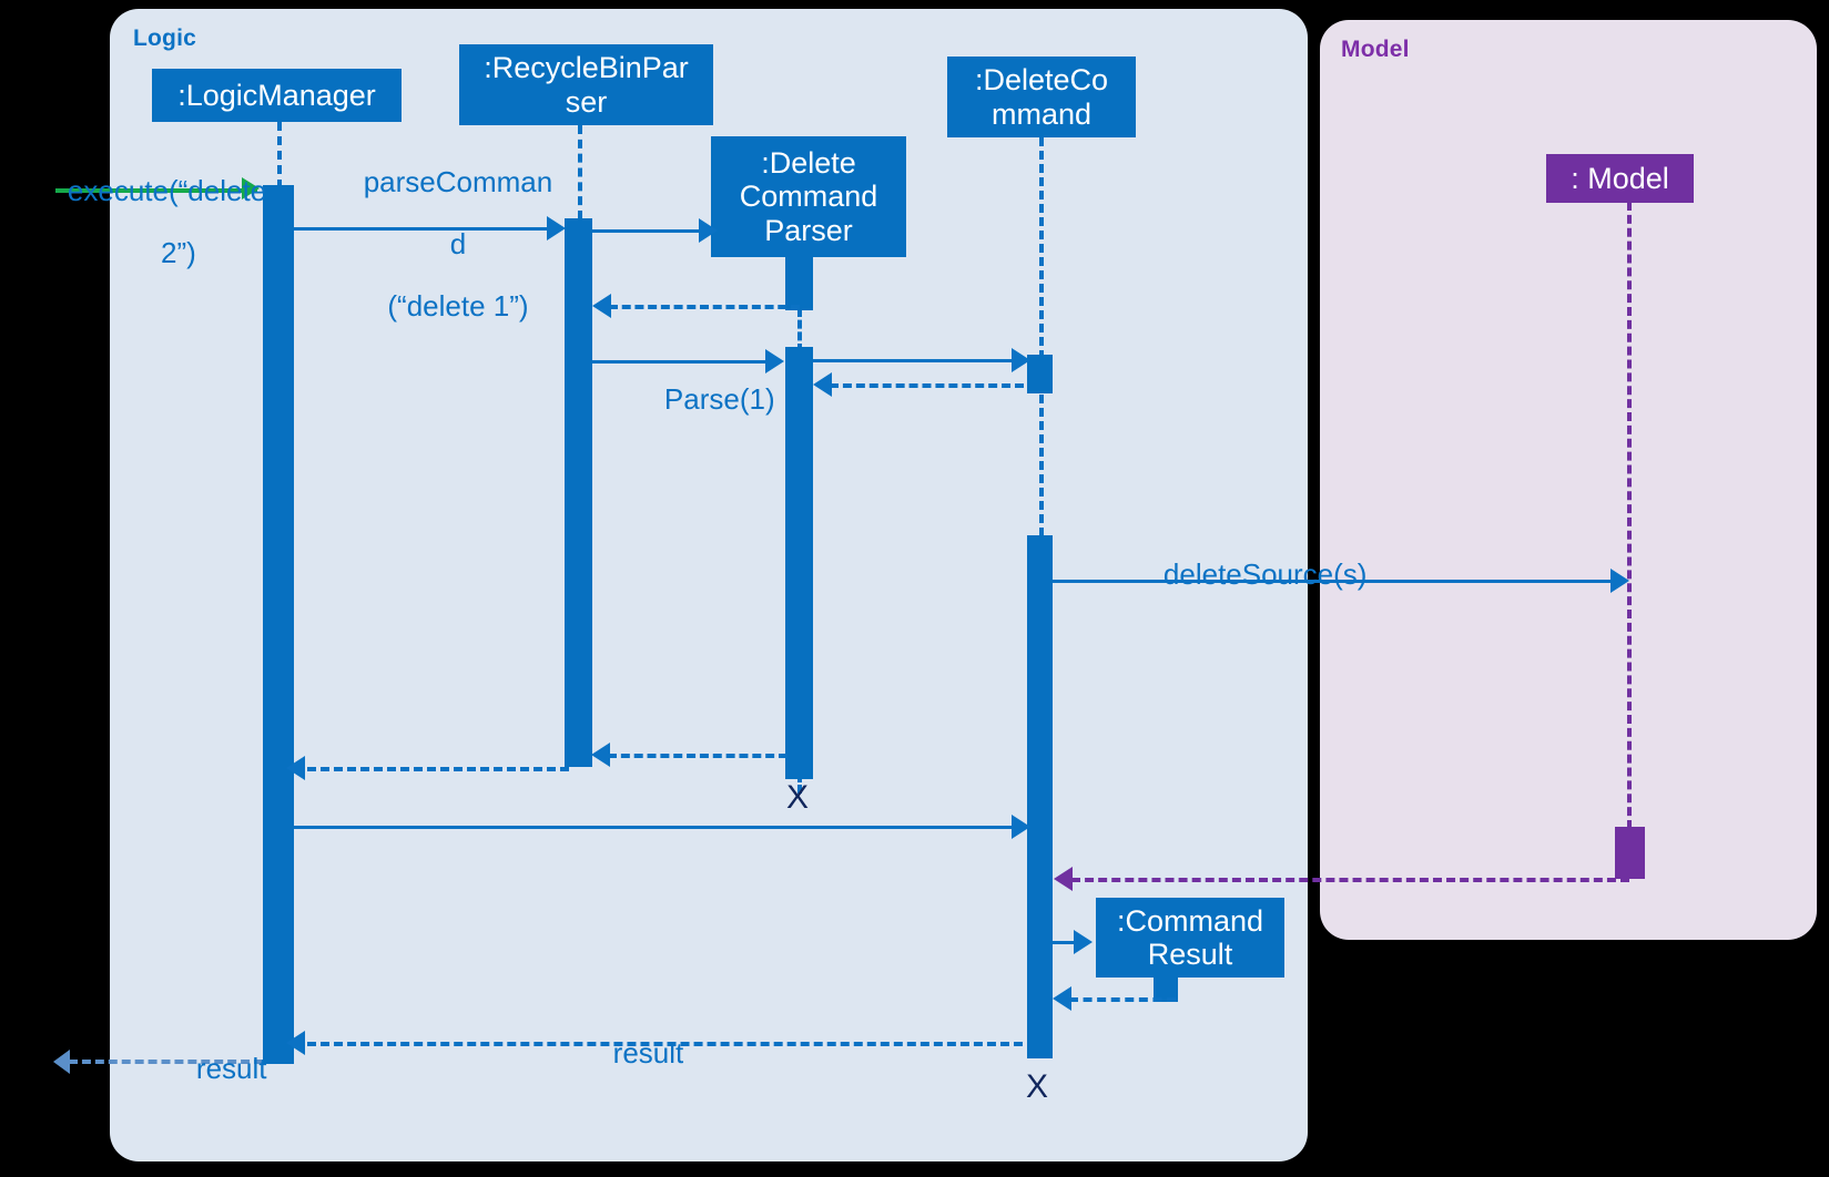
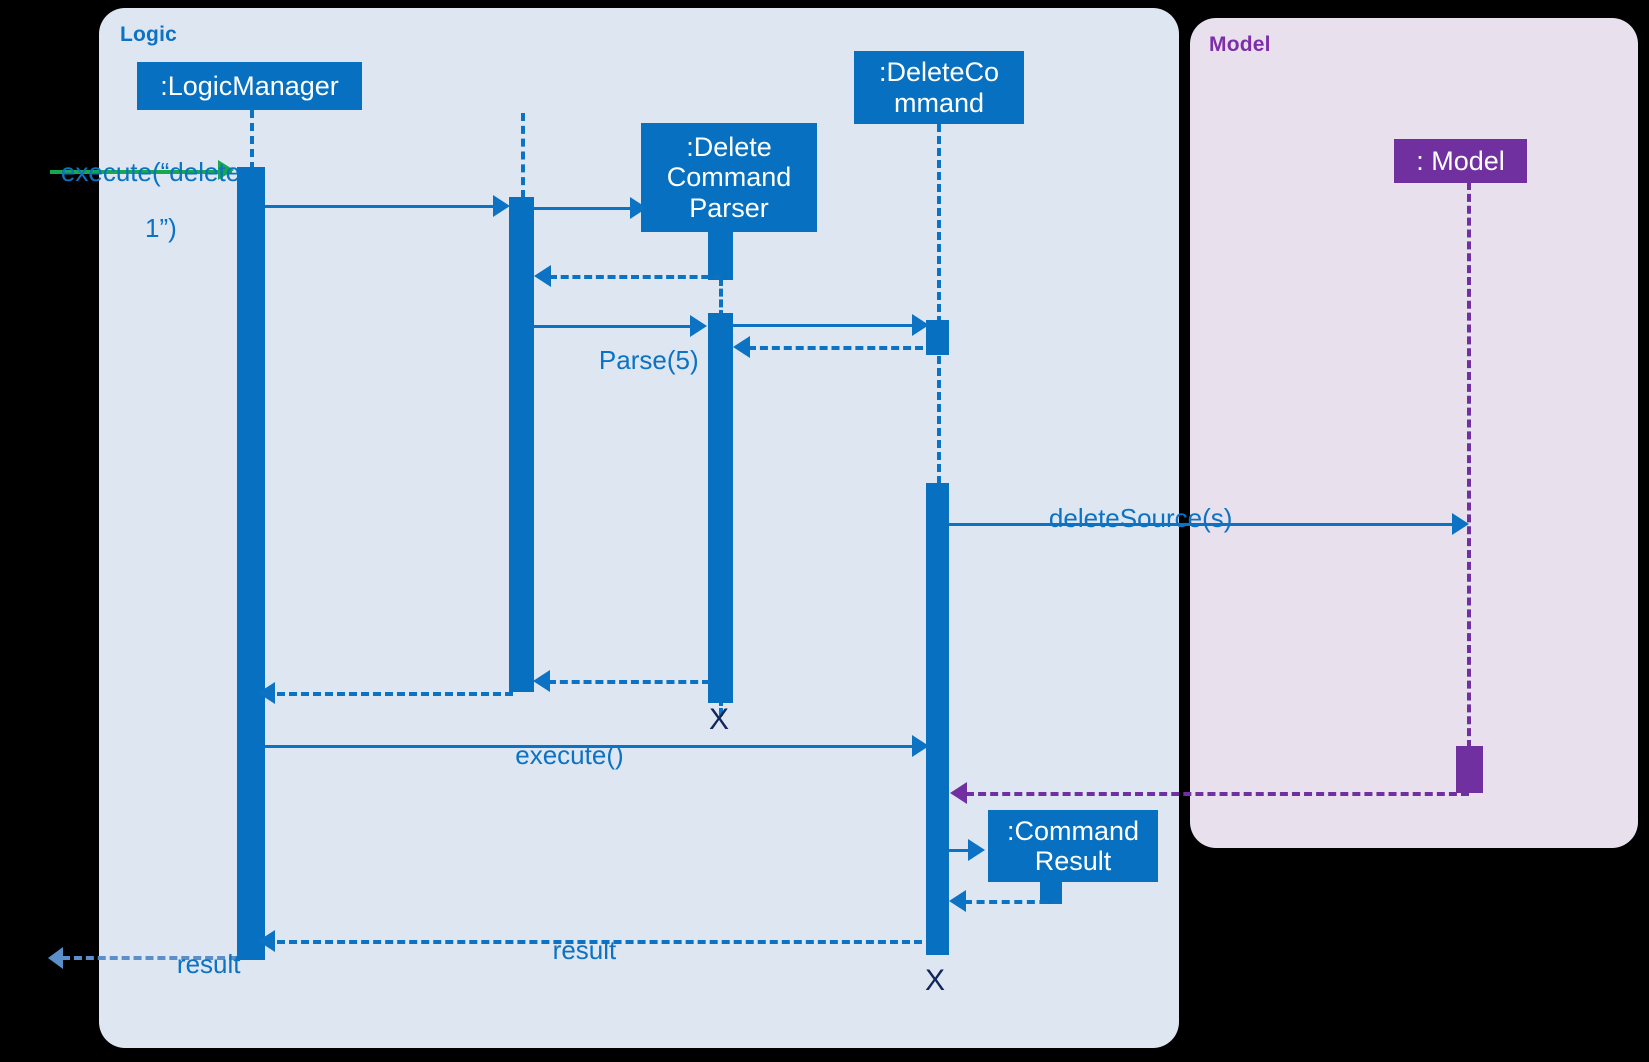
  Logic
  Model
  :LogicManager
- :RecycleBinPar
- ser
  :Delete
  Command
  Parser
  :DeleteCo
  mmand
  :Command
  Result
  : Model
  execute(“delete
- 2”)
+ 1”)
- parseComman
- d
- (“delete 1”)
- Parse(1)
+ Parse(5)
  deleteSource(s)
+ execute()
  result
  result
  X
  X
